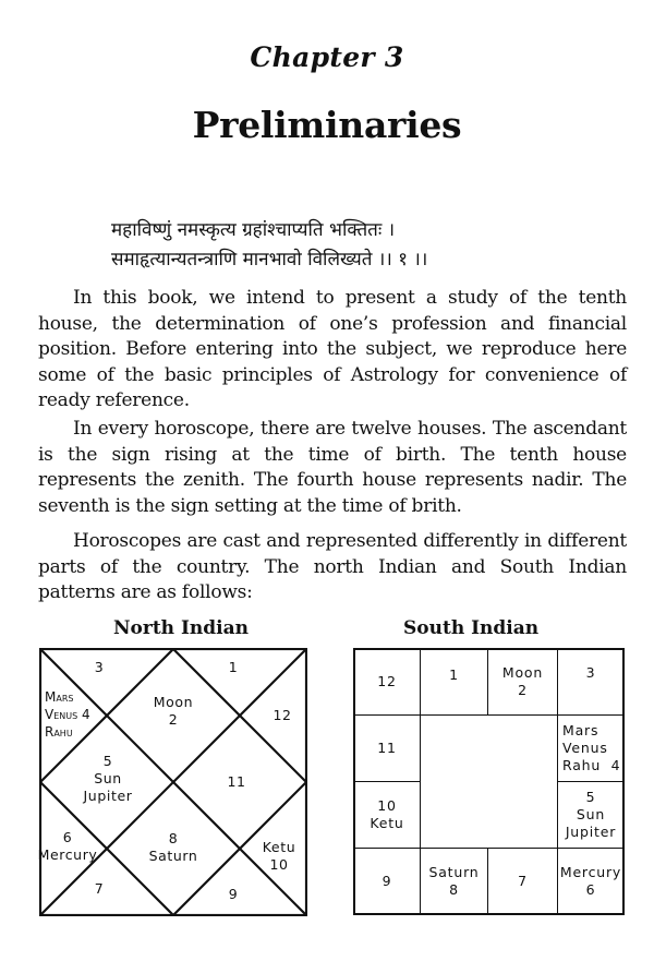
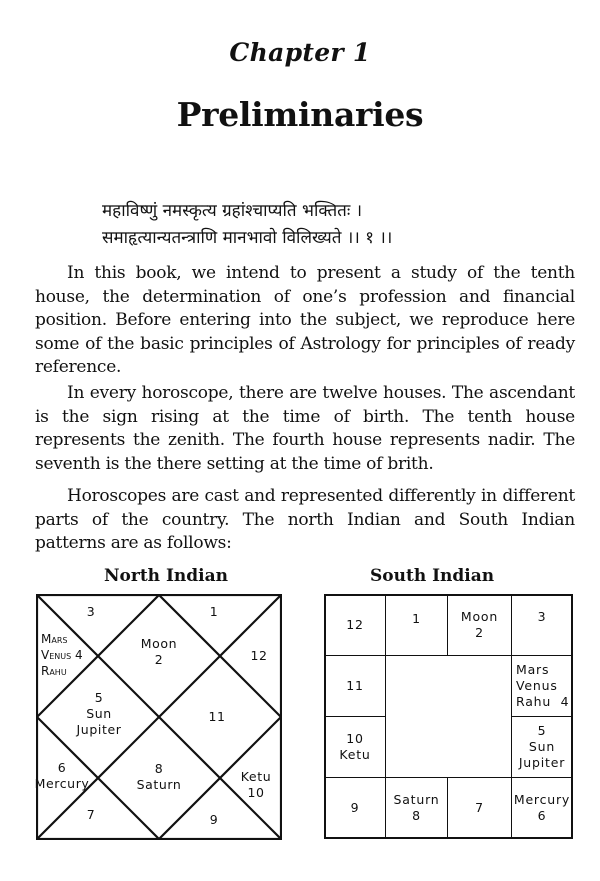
- Chapter 3
+ Chapter 1
  Preliminaries
  महाविष्णुं नमस्कृत्य ग्रहांश्चाप्यति भक्तितः ।
  समाहृत्यान्यतन्त्राणि मानभावो विलिख्यते ।। १ ।।
- In this book, we intend to present a study of the tenth house, the determination of one’s profession and financial position. Before entering into the subject, we reproduce here some of the basic principles of Astrology for convenience of ready reference.
+ In this book, we intend to present a study of the tenth house, the determination of one’s profession and financial position. Before entering into the subject, we reproduce here some of the basic principles of Astrology for principles of ready reference.
- In every horoscope, there are twelve houses. The ascendant is the sign rising at the time of birth. The tenth house represents the zenith. The fourth house represents nadir. The seventh is the sign setting at the time of brith.
+ In every horoscope, there are twelve houses. The ascendant is the sign rising at the time of birth. The tenth house represents the zenith. The fourth house represents nadir. The seventh is the there setting at the time of brith.
  Horoscopes are cast and represented differently in different parts of the country. The north Indian and South Indian patterns are as follows:
  North Indian
  South Indian
  1
  Moon
  2
  3
  Mars
  Venus 4
  Rahu
  5
  Sun
  Jupiter
  6
  Mercury
  7
  8
  Saturn
  9
  Ketu
  10
  11
  12
  12
  1
  Moon
  2
  3
  11
  Mars
  Venus
  Rahu 4
  10
  Ketu
  5
  Sun
  Jupiter
  9
  Saturn
  8
  7
  Mercury
  6
